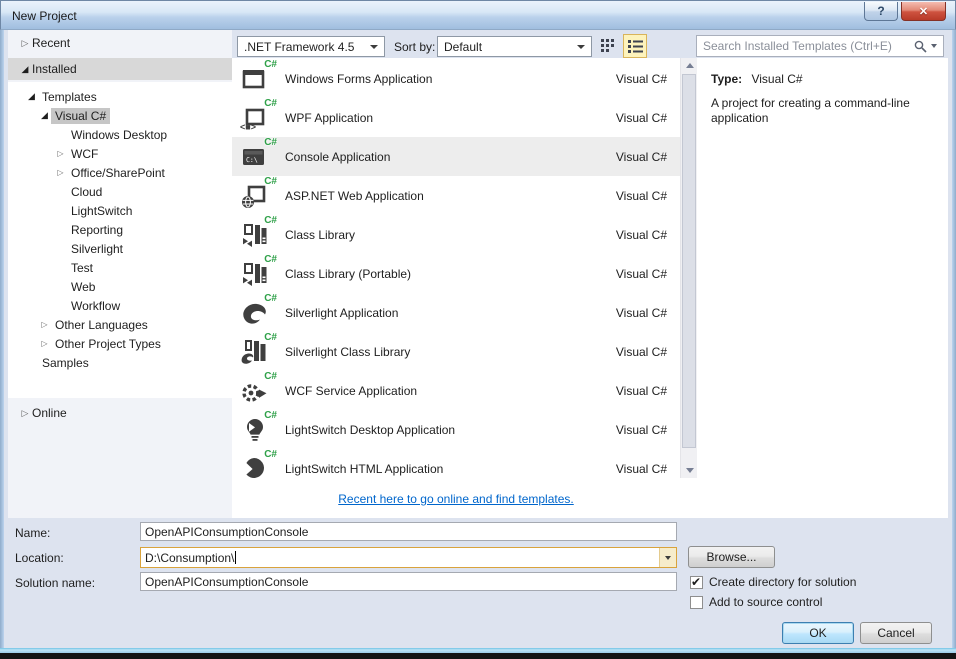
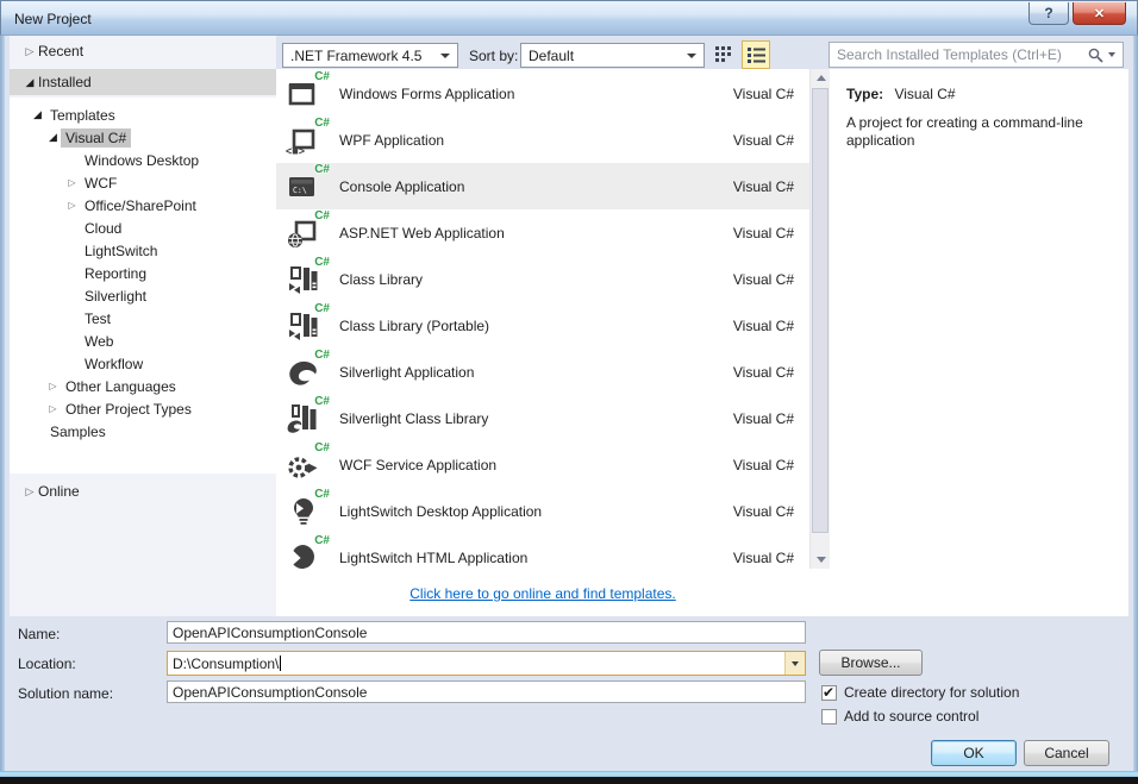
  New Project
  ?
  ✕
  ▷
  Recent
  ◢
  Installed
  ◢
  Templates
  ◢
  Visual C#
  Windows Desktop
  ▷
  WCF
  ▷
  Office/SharePoint
  Cloud
  LightSwitch
  Reporting
  Silverlight
  Test
  Web
  Workflow
  ▷
  Other Languages
  ▷
  Other Project Types
  Samples
  ▷
  Online
  .NET Framework 4.5
  Sort by:
  Default
  Search Installed Templates (Ctrl+E)
  C#
  Windows Forms Application
  Visual C#
  <■>
  C#
  WPF Application
  Visual C#
  C:\
  C#
  Console Application
  Visual C#
  C#
  ASP.NET Web Application
  Visual C#
  C#
  Class Library
  Visual C#
  C#
  Class Library (Portable)
  Visual C#
  C#
  Silverlight Application
  Visual C#
  C#
  Silverlight Class Library
  Visual C#
  C#
  WCF Service Application
  Visual C#
  C#
  LightSwitch Desktop Application
  Visual C#
  C#
  LightSwitch HTML Application
  Visual C#
- Recent here to go online and find templates.
+ Click here to go online and find templates.
  Type: Visual C#
  A project for creating a command-line application
  Name:
  OpenAPIConsumptionConsole
  Location:
  D:\Consumption\
  Solution name:
  OpenAPIConsumptionConsole
  Browse...
  Create directory for solution
  Add to source control
  OK
  Cancel
